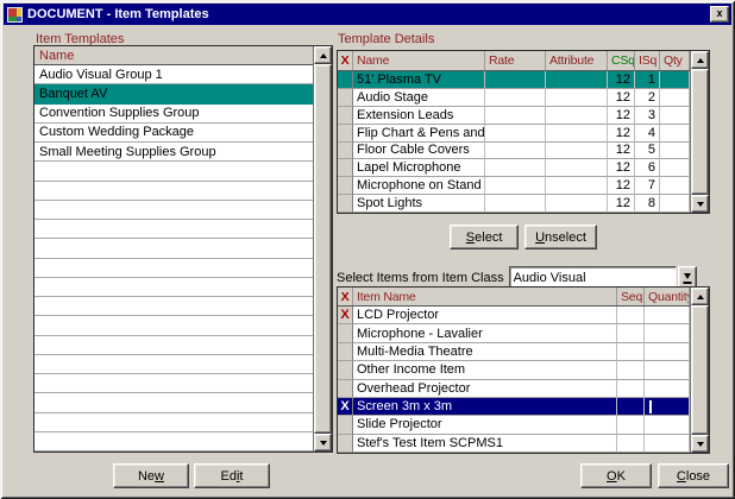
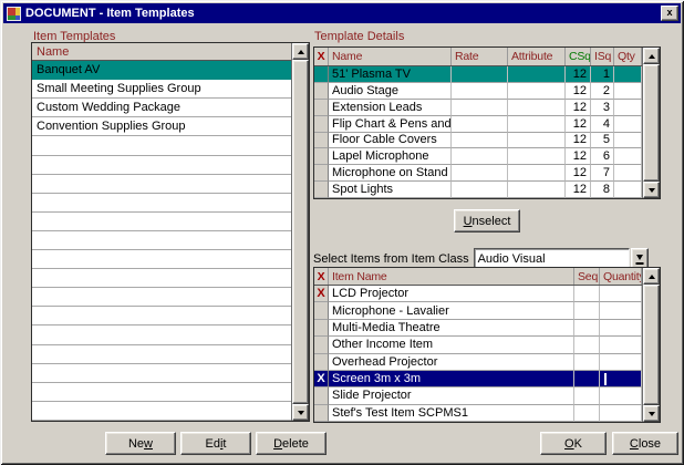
  DOCUMENT - Item Templates
  x
  Item Templates
  Template Details
  Name
- Audio Visual Group 1
  Banquet AV
- Convention Supplies Group
+ Small Meeting Supplies Group
  Custom Wedding Package
- Small Meeting Supplies Group
+ Convention Supplies Group
  X
  Name
  Rate
  Attribute
  CSq
  ISq
  Qty
  51' Plasma TV
  12
  1
  Audio Stage
  12
  2
  Extension Leads
  12
  3
  Flip Chart & Pens and
  12
  4
  Floor Cable Covers
  12
  5
  Lapel Microphone
  12
  6
  Microphone on Stand
  12
  7
  Spot Lights
  12
  8
- Select
  Unselect
  Select Items from Item Class
  Audio Visual
  X
  Item Name
  Seq.
  Quantit
  X
  LCD Projector
  Microphone - Lavalier
  Multi-Media Theatre
  Other Income Item
  Overhead Projector
  X
  Screen 3m x 3m
  Slide Projector
  Stef's Test Item SCPMS1
  New
  Edit
+ Delete
  OK
  Close
